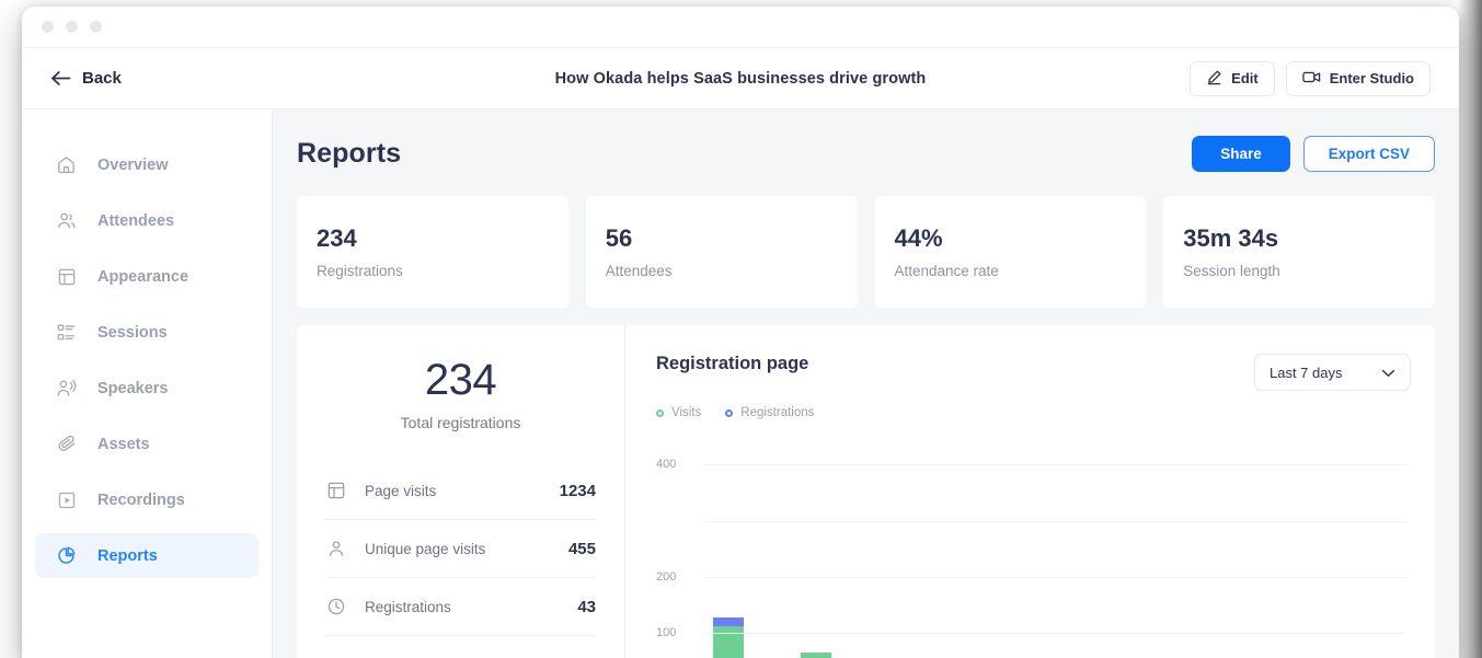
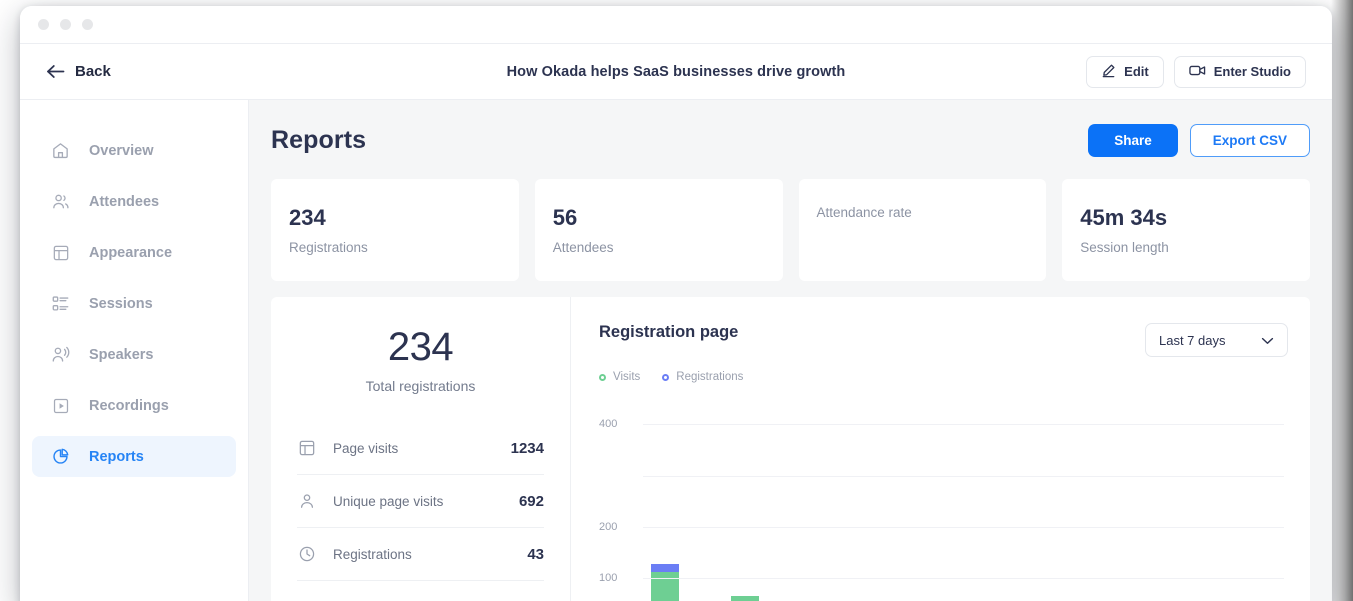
  Back
  How Okada helps SaaS businesses drive growth
  Edit
  Enter Studio
  Overview
  Attendees
  Appearance
  Sessions
  Speakers
- Assets
  Recordings
  Reports
  Reports
  Share
  Export CSV
  234
  Registrations
  56
  Attendees
- 44%
  Attendance rate
- 35m 34s
+ 45m 34s
  Session length
  234
  Total registrations
  Page visits
  1234
  Unique page visits
- 455
+ 692
  Registrations
  43
  Registration page
  Last 7 days
  Visits
  Registrations
  100
  200
  400
